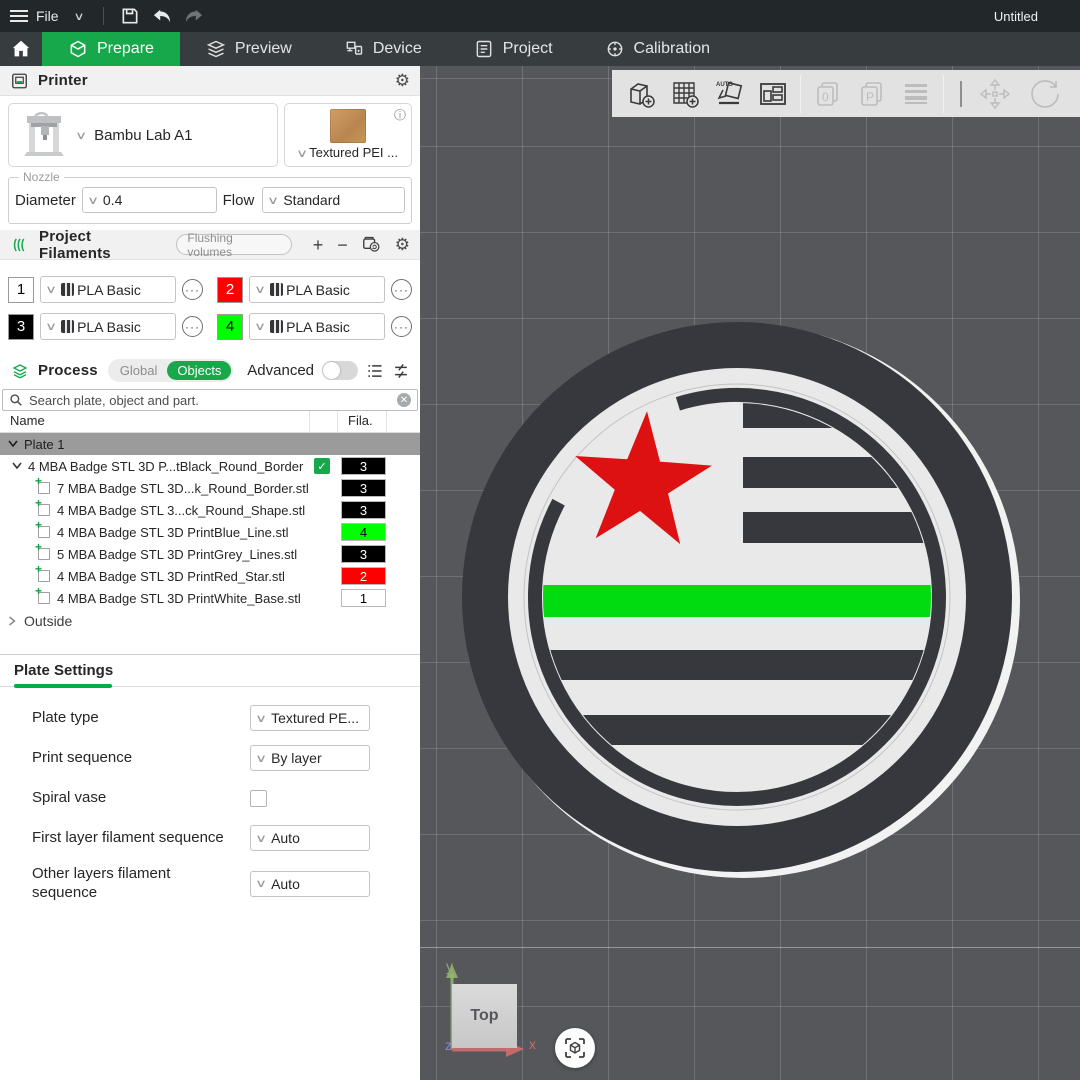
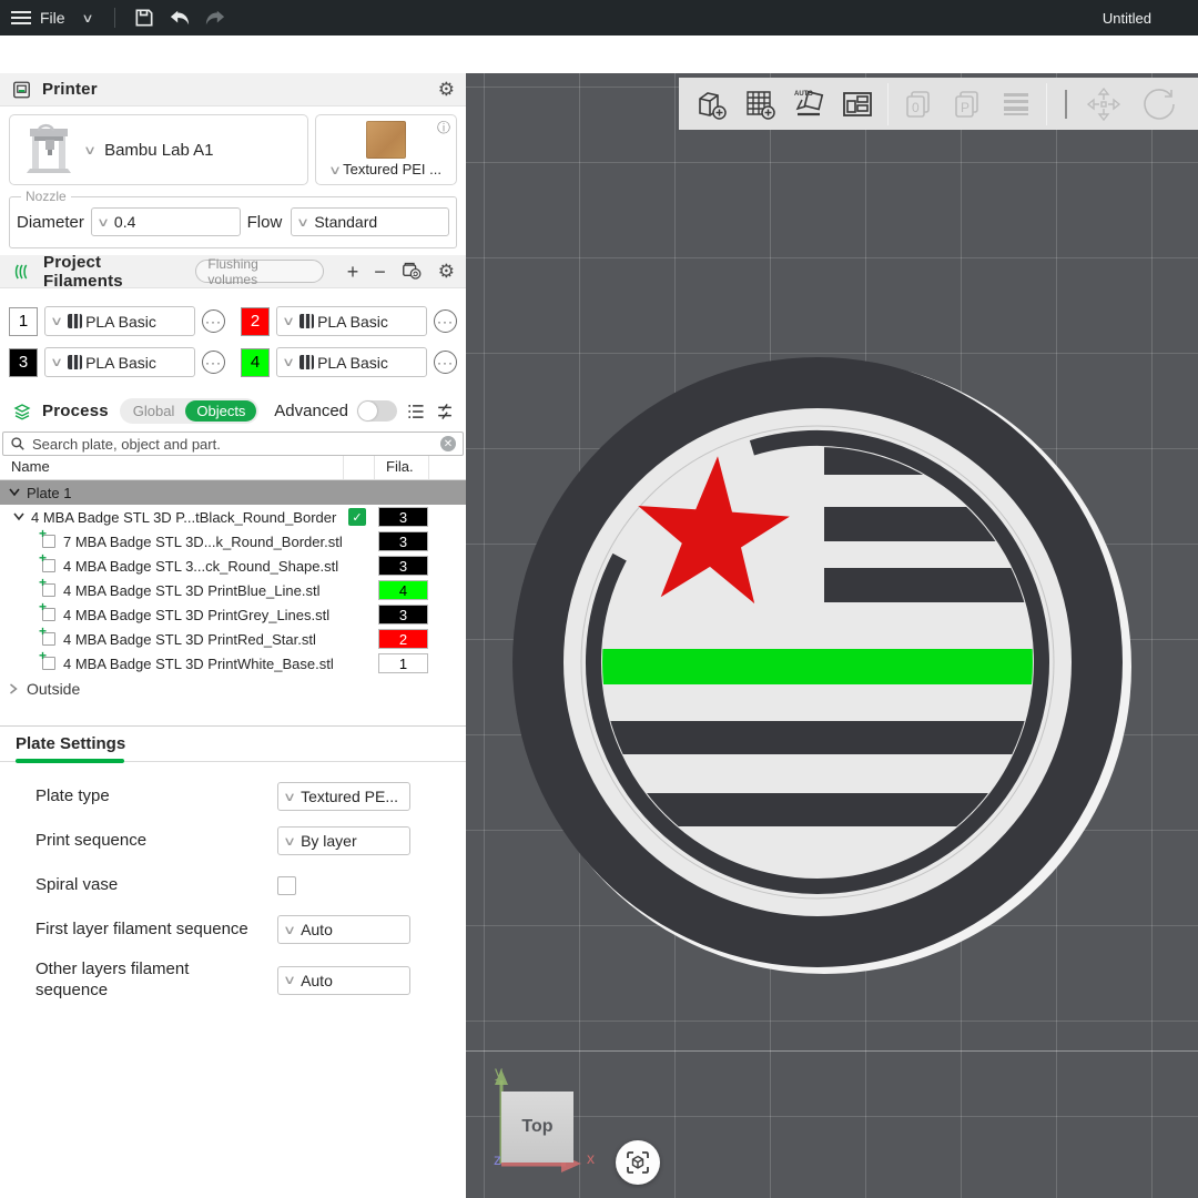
  File
  ∨
  Untitled
- Prepare
- Preview
- Device
- Project
- Calibration
  Printer
  ⚙
  ∨
  Bambu Lab A1
  ⓘ
  ∨Textured PEI ...
  Nozzle
  Diameter
  ∨
  0.4
  Flow
  ∨
  Standard
  Project Filaments
  Flushing volumes
  +
  −
  ⚙
  1
  ∨
  PLA Basic
  ···
  2
  ∨
  PLA Basic
  ···
  3
  ∨
  PLA Basic
  ···
  4
  ∨
  PLA Basic
  ···
  Process
  Global
  Objects
  Advanced
  Search plate, object and part.
  ✕
  Name
  Fila.
  Plate 1
  4 MBA Badge STL 3D P...tBlack_Round_Border
  ✓
  3
  7 MBA Badge STL 3D...k_Round_Border.stl
  3
  4 MBA Badge STL 3...ck_Round_Shape.stl
  3
  4 MBA Badge STL 3D PrintBlue_Line.stl
  4
- 5 MBA Badge STL 3D PrintGrey_Lines.stl
+ 4 MBA Badge STL 3D PrintGrey_Lines.stl
  3
  4 MBA Badge STL 3D PrintRed_Star.stl
  2
  4 MBA Badge STL 3D PrintWhite_Base.stl
  1
  Outside
  Plate Settings
  Plate type
  ∨
  Textured PE...
  Print sequence
  ∨
  By layer
  Spiral vase
  First layer filament sequence
  ∨
  Auto
  Other layers filament sequence
  ∨
  Auto
  0
  P
  Top
  y
  x
  z
